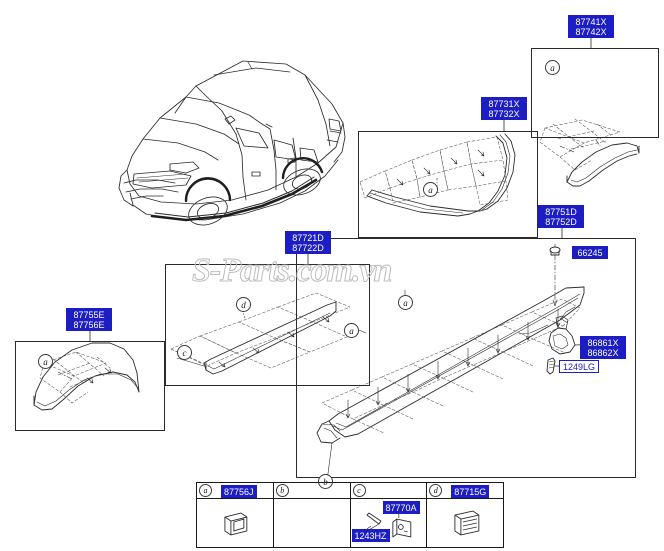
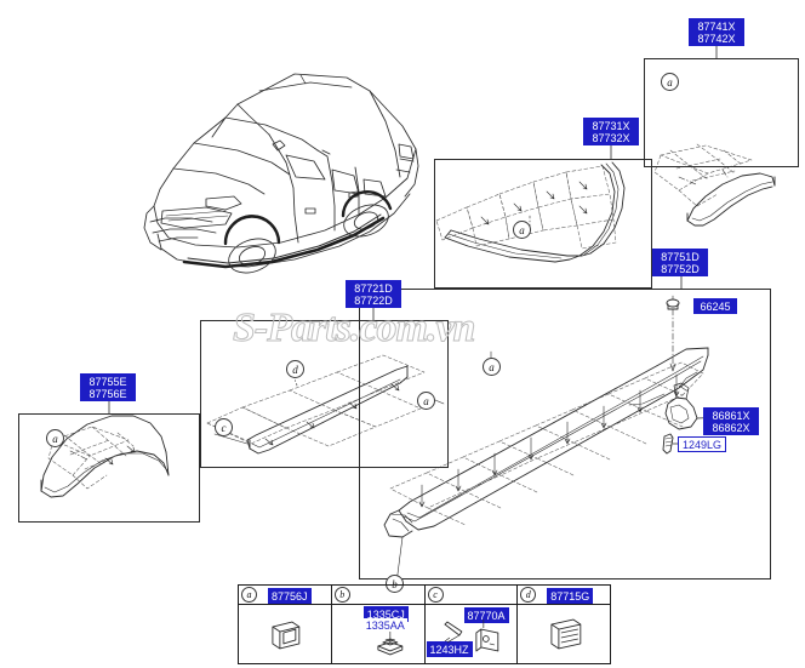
  87741X
  87742X
  87731X
  87732X
  87755E
  87756E
  87721D
  87722D
  87751D
  87752D
  66245
  86861X
  86862X
  1249LG
  a
  a
  a
  c
  d
  a
  a
  b
  S-Parts.com.vn
  a
  87756J
  b
+ 1335CJ
+ 1335AA
  c
  87770A
  1243HZ
  d
  87715G
